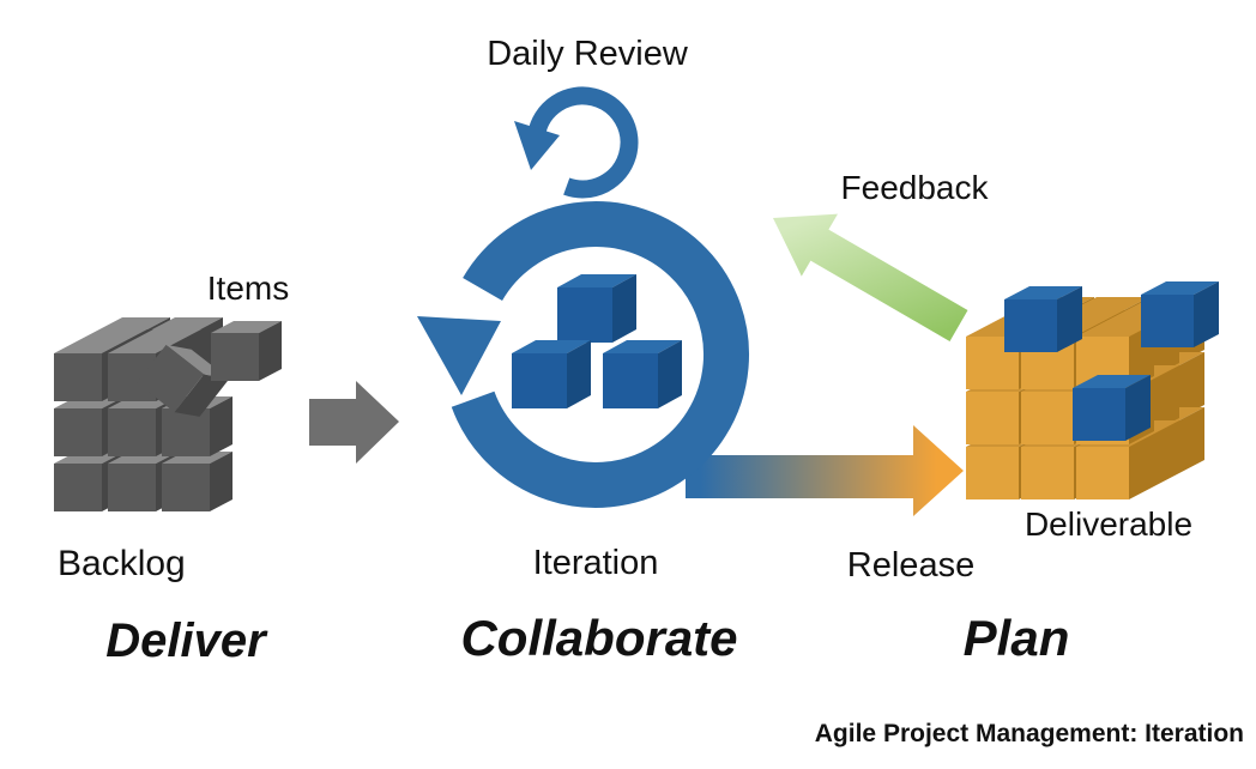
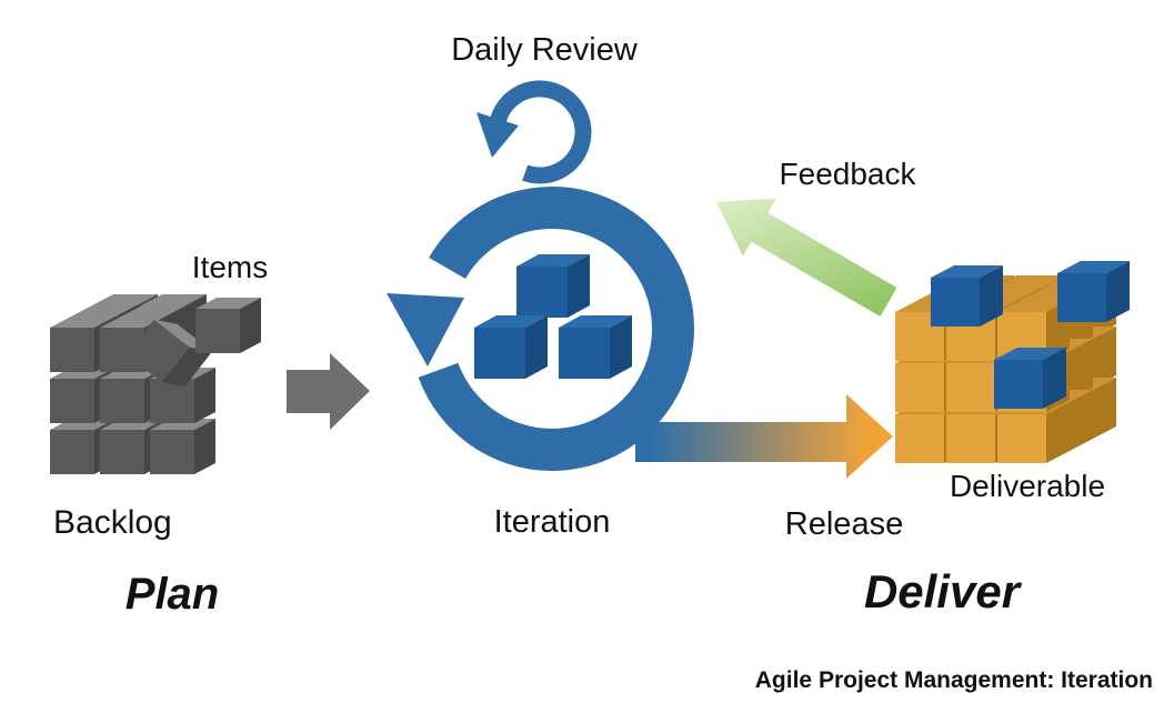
  Daily Review
  Items
  Feedback
  Backlog
  Iteration
  Release
  Deliverable
- Deliver
+ Plan
- Collaborate
- Plan
+ Deliver
  Agile Project Management: Iteration
